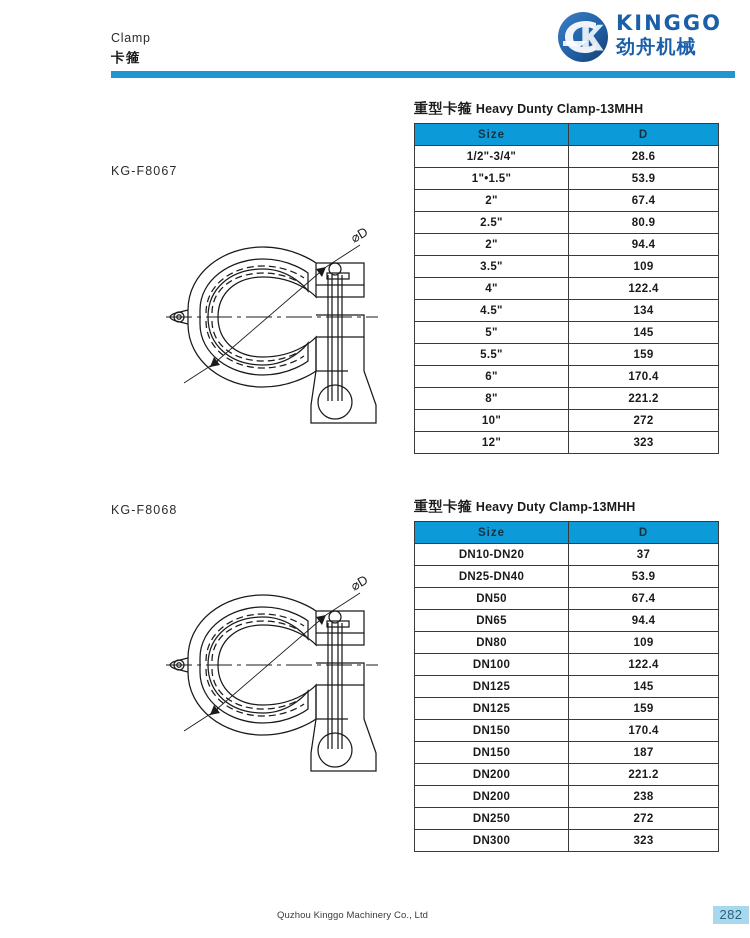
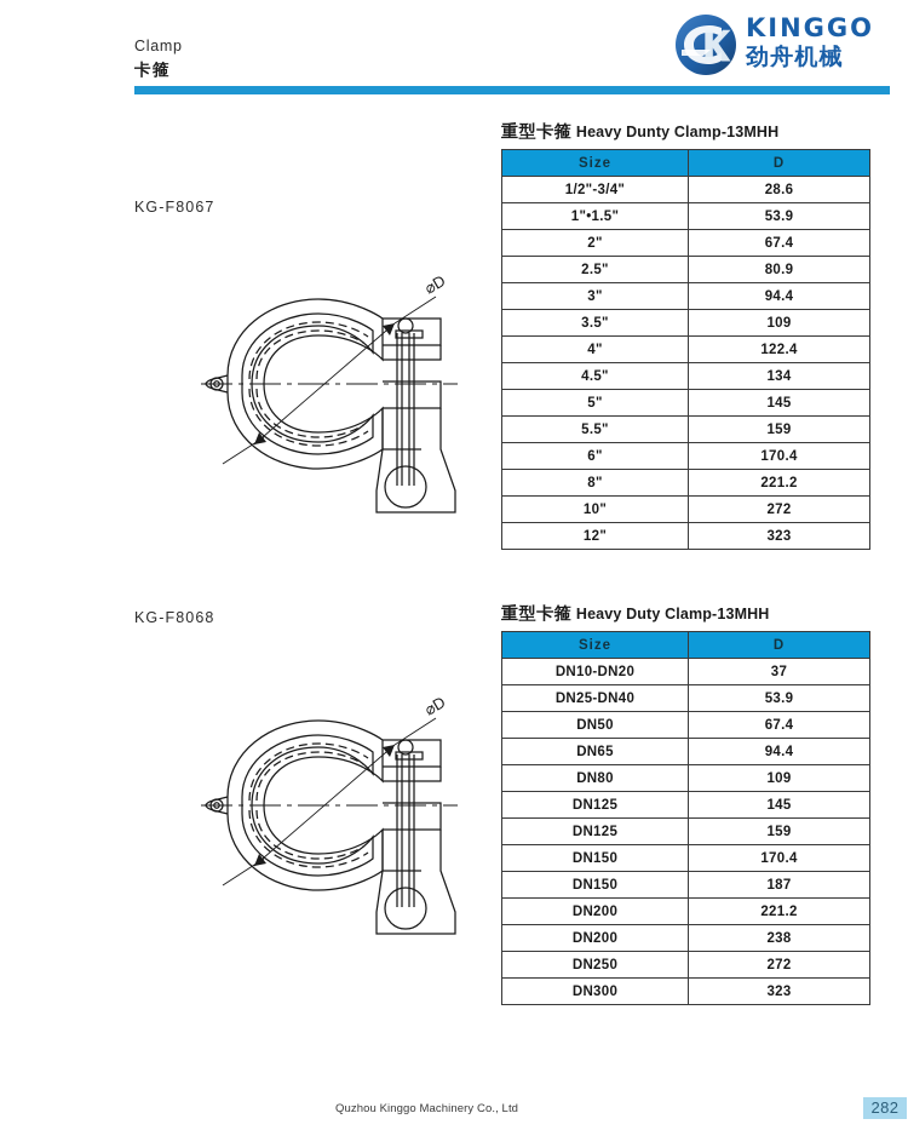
  Clamp
  卡箍
  KINGGO
  劲舟机械
  KG-F8067
  重型卡箍 Heavy Dunty Clamp-13MHH
  Size	D
  1/2"-3/4"	28.6
  1"•1.5"	53.9
  2"	67.4
  2.5"	80.9
- 2"	94.4
+ 3"	94.4
  3.5"	109
  4"	122.4
  4.5"	134
  5"	145
  5.5"	159
  6"	170.4
  8"	221.2
  10"	272
  12"	323
  KG-F8068
  重型卡箍 Heavy Duty Clamp-13MHH
  Size	D
  DN10-DN20	37
  DN25-DN40	53.9
  DN50	67.4
  DN65	94.4
  DN80	109
- DN100	122.4
  DN125	145
  DN125	159
  DN150	170.4
  DN150	187
  DN200	221.2
  DN200	238
  DN250	272
  DN300	323
  Quzhou Kinggo Machinery Co., Ltd
  282
